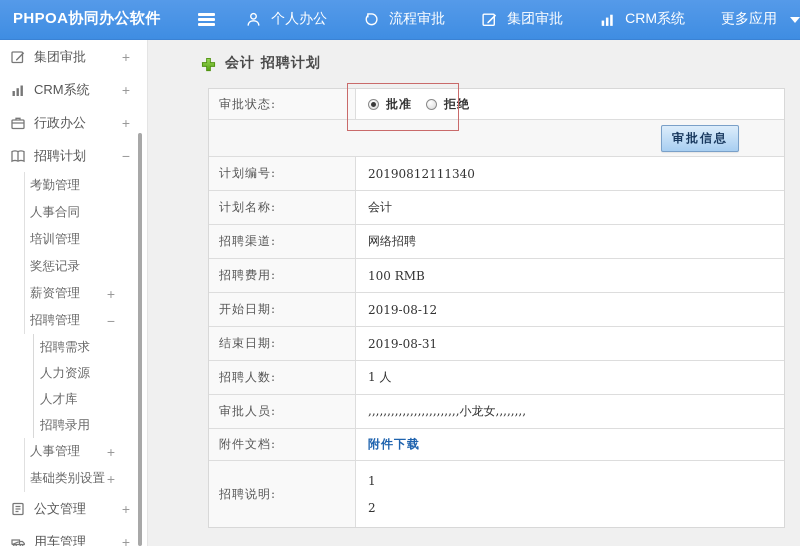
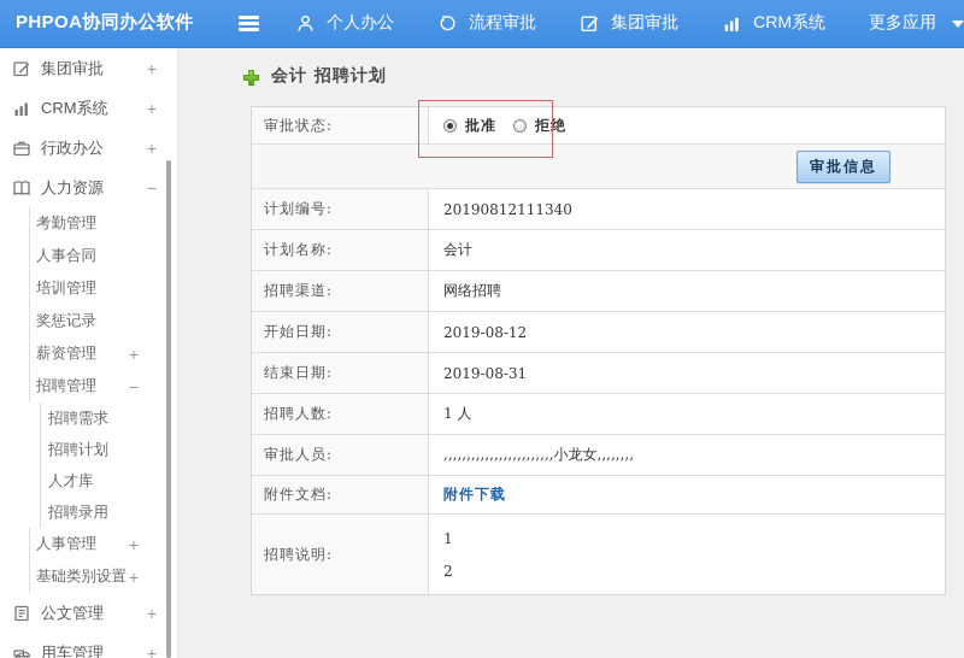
  PHPOA协同办公软件
  个人办公
  流程审批
  集团审批
  CRM系统
  更多应用
  集团审批
  +
  CRM系统
  +
  行政办公
  +
- 招聘计划
+ 人力资源
  −
  考勤管理
  人事合同
  培训管理
  奖惩记录
  薪资管理
  +
  招聘管理
  −
  招聘需求
- 人力资源
+ 招聘计划
  人才库
  招聘录用
  人事管理
  +
  基础类别设置
  +
  公文管理
  +
  用车管理
  +
  会计 招聘计划
  审批状态:
  批准
  拒绝
  审批信息
  计划编号:
  20190812111340
  计划名称:
  会计
  招聘渠道:
  网络招聘
- 招聘费用:
- 100 RMB
  开始日期:
  2019-08-12
  结束日期:
  2019-08-31
  招聘人数:
  1 人
  审批人员:
  ,,,,,,,,,,,,,,,,,,,,,,,,小龙女,,,,,,,,
  附件文档:
  附件下载
  招聘说明:
  1
  2
